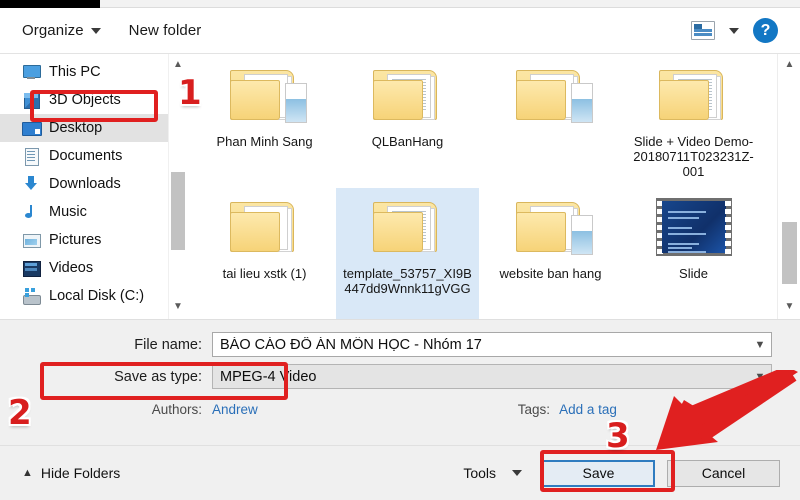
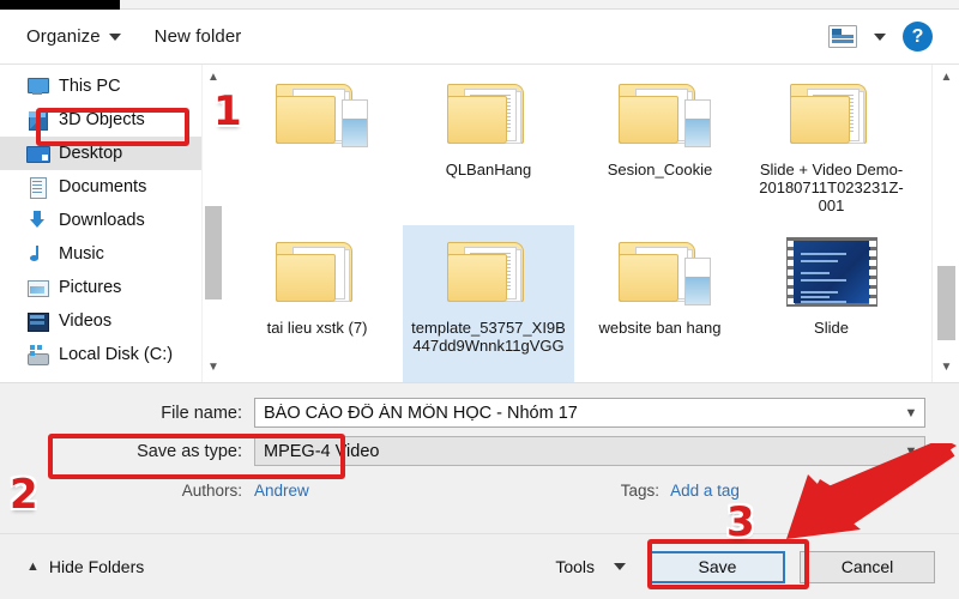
  Organize
  New folder
  ?
  This PC
  3D Objects
  Desktop
  Documents
  Downloads
  Music
  Pictures
  Videos
  Local Disk (C:)
  ▲
  ▼
- Phan Minh Sang
  QLBanHang
+ Sesion_Cookie
  Slide + Video Demo-20180711T023231Z-001
- tai lieu xstk (1)
+ tai lieu xstk (7)
  template_53757_XI9B447dd9Wnnk11gVGG
  website ban hang
  Slide
  ▲
  ▼
  File name:
  BÁO CÁO ĐỒ ÁN MÔN HỌC - Nhóm 17
  ▼
  Save as type:
  MPEG-4 Video
  ▼
  Authors:
  Andrew
  Tags:
  Add a tag
  ▲
  Hide Folders
  Tools
  Save
  Cancel
  1
  2
  3
